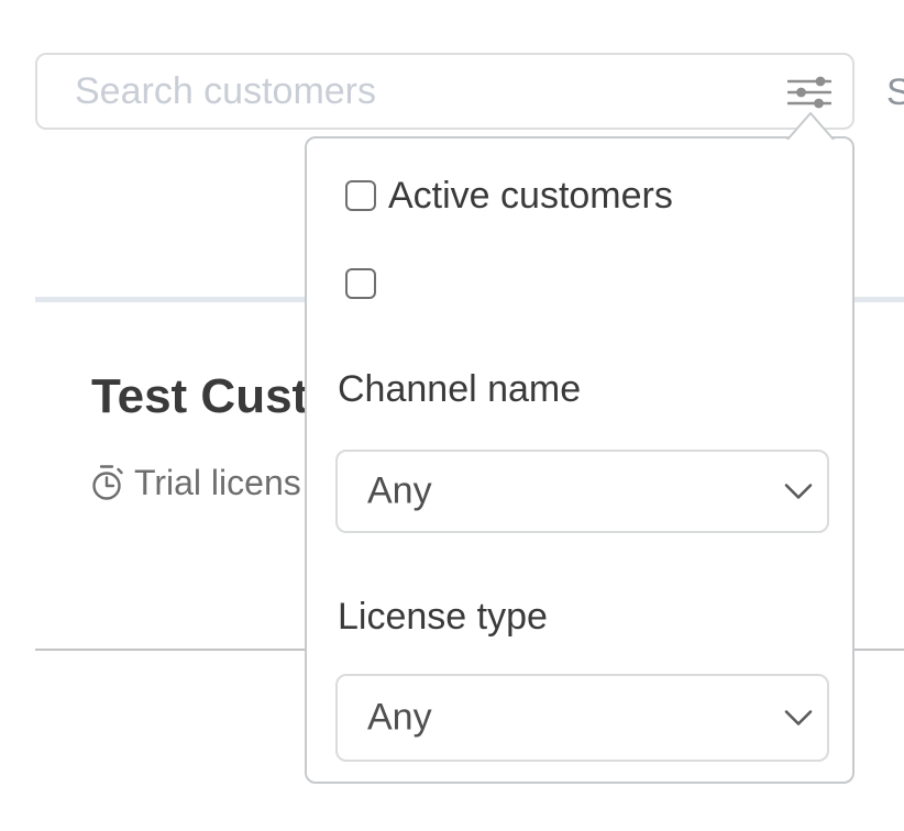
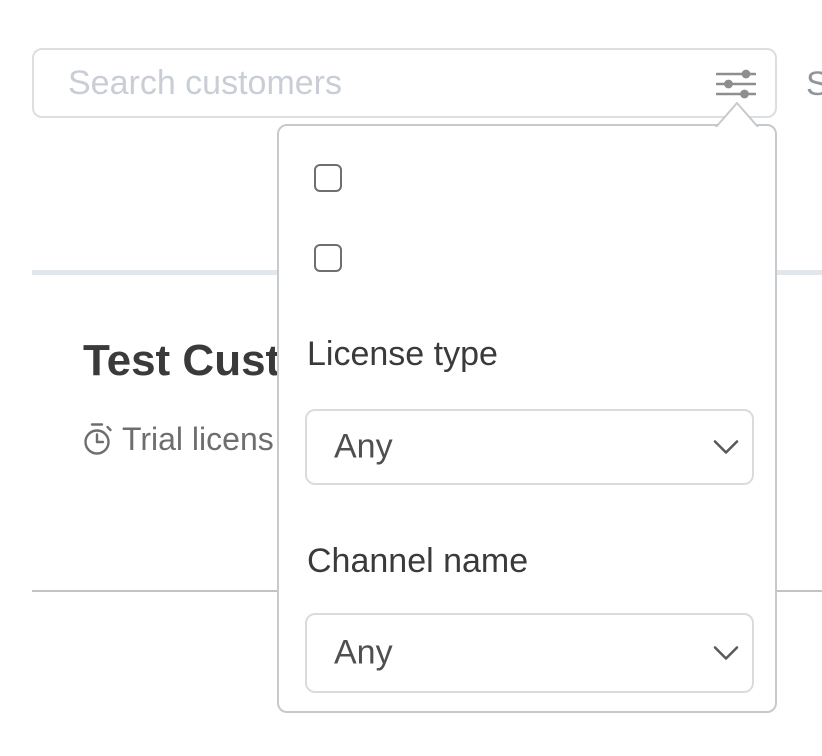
  Test Cust
  Trial licens
  Search customers
  S
- Active customers
- Channel name
+ License type
  Any
- License type
+ Channel name
  Any
